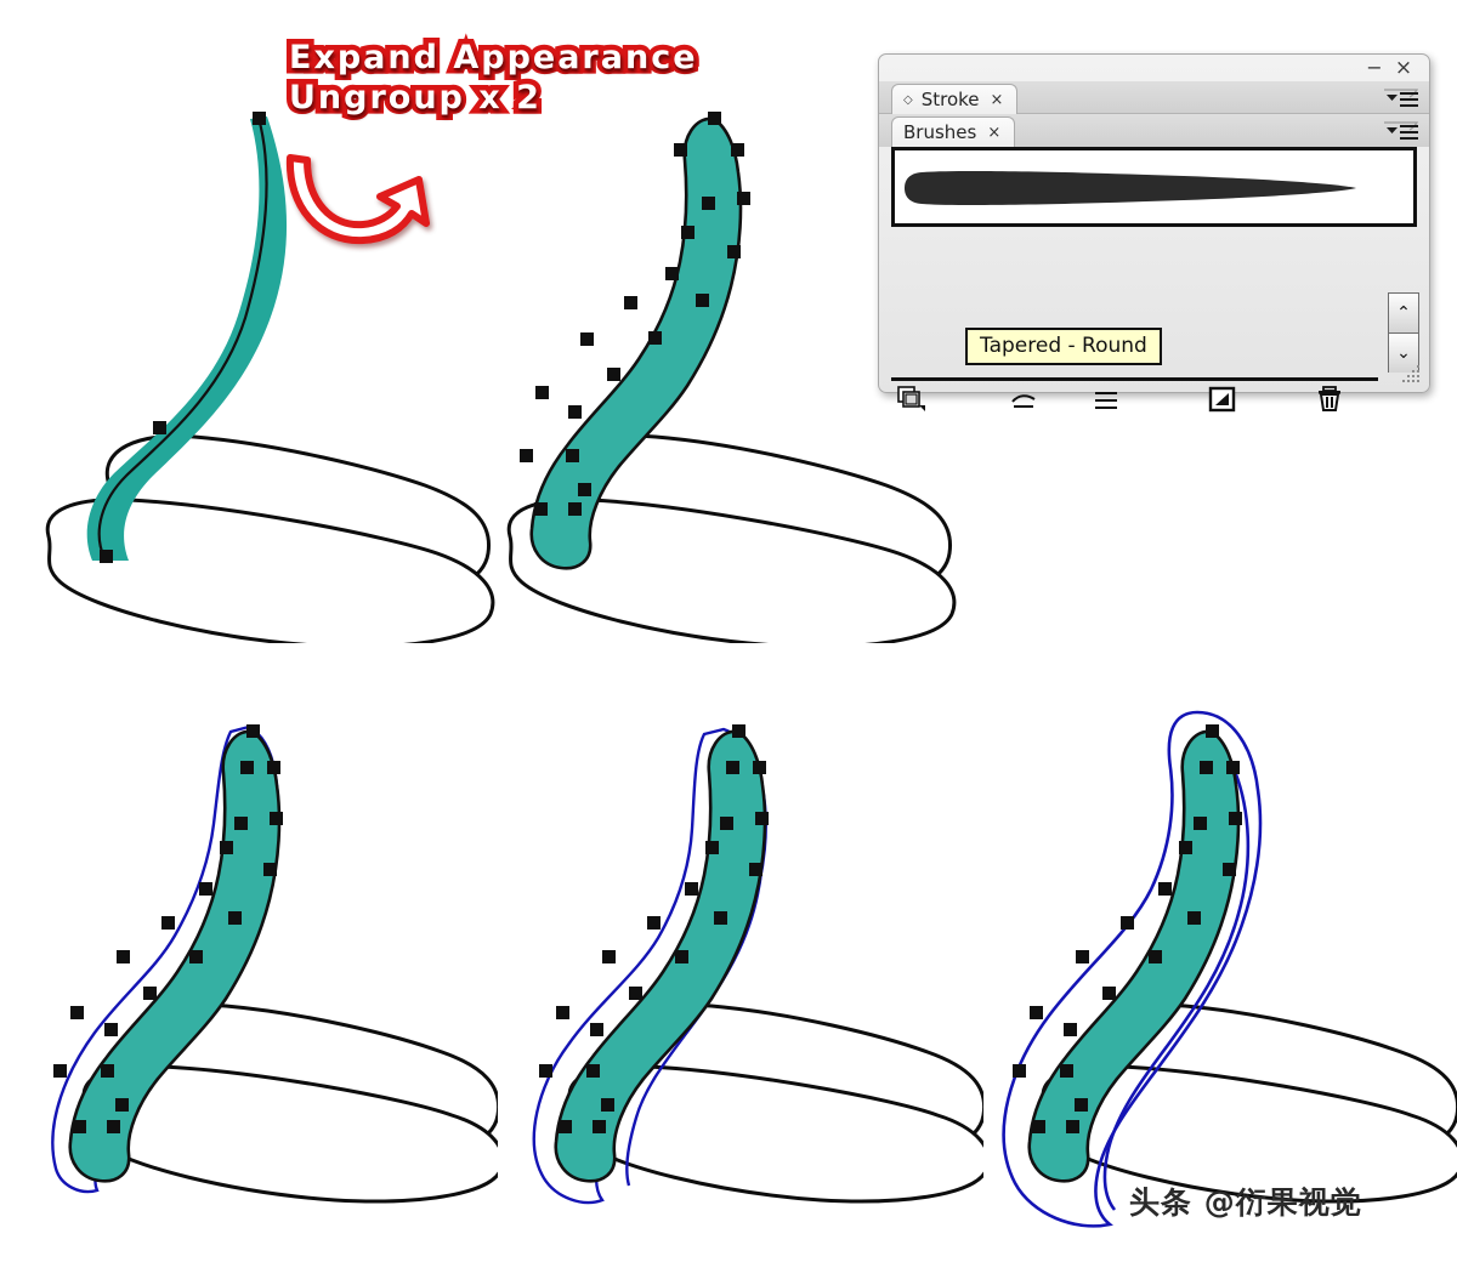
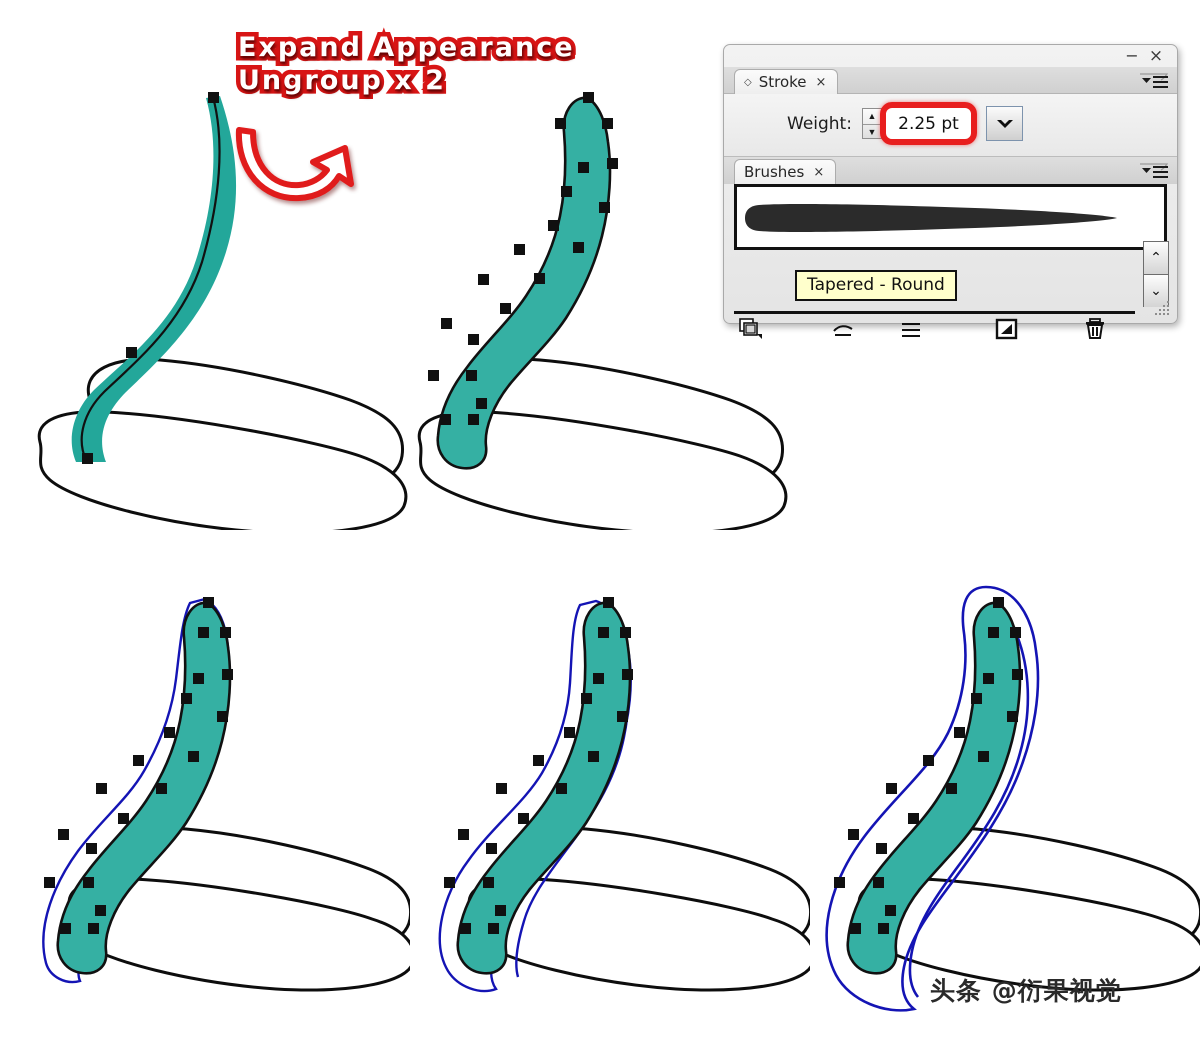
  Expand Appearance
  Ungroup x 2
  −
  ×
  ◇
  Stroke
  ×
+ Weight:
+ ▲
+ ▼
+ 2.25 pt
  Brushes
  ×
  ⌃
  ⌄
  Tapered - Round
  头条 @衍果视觉
